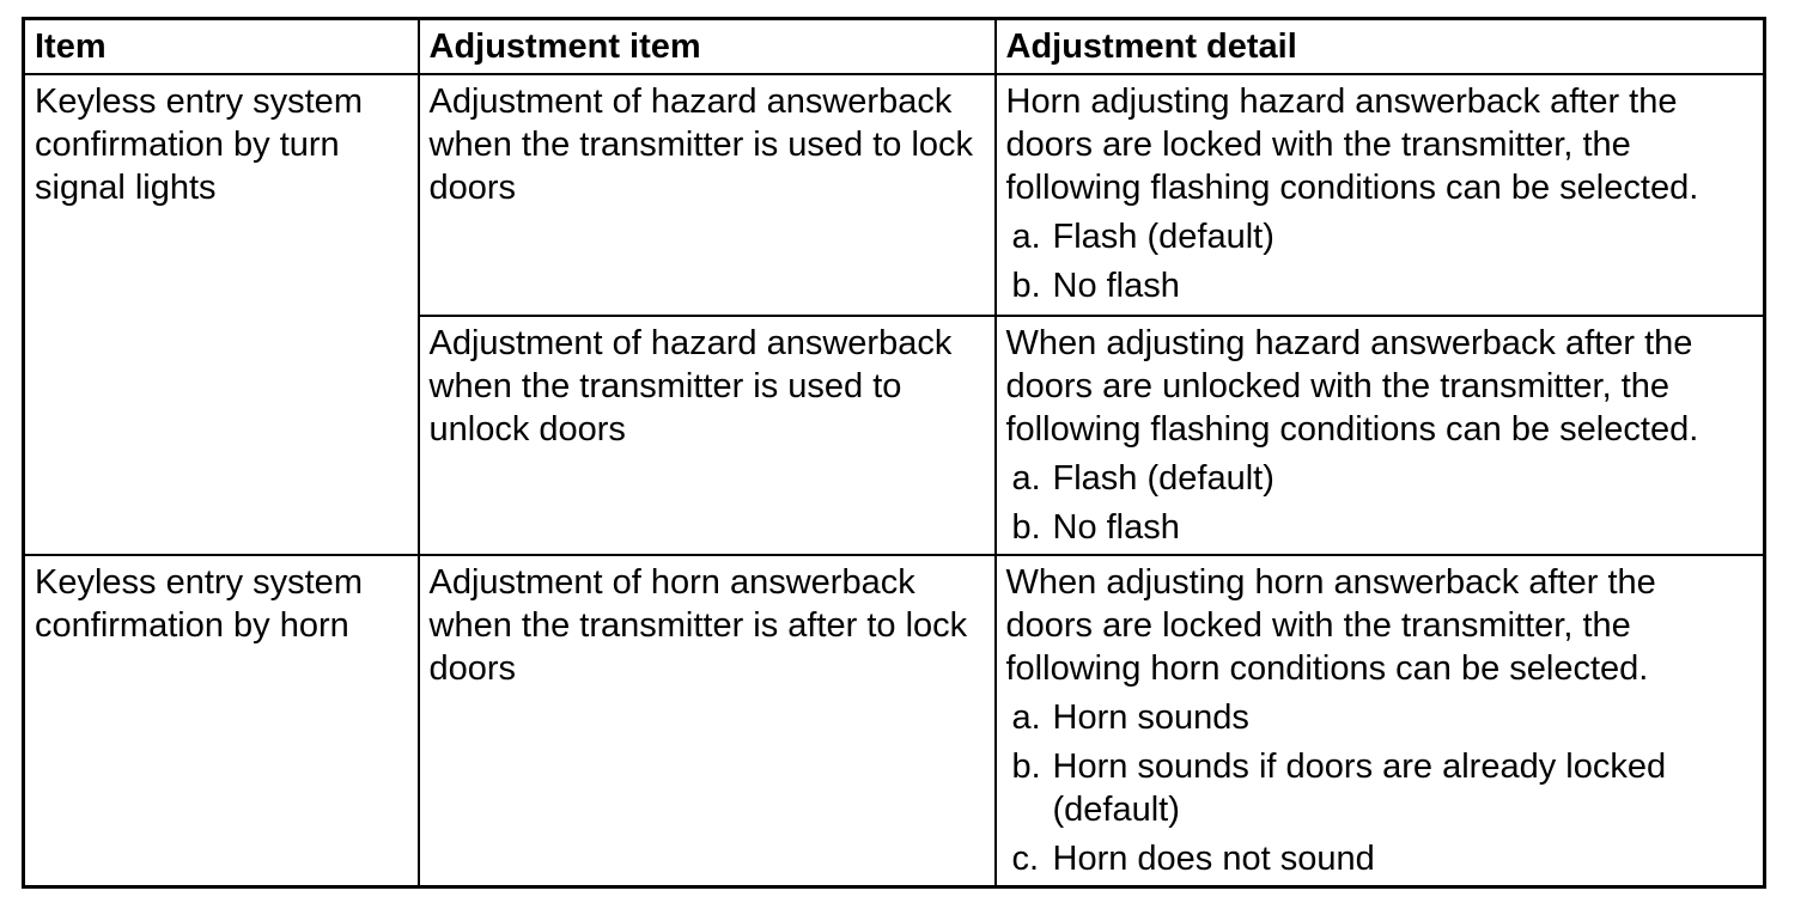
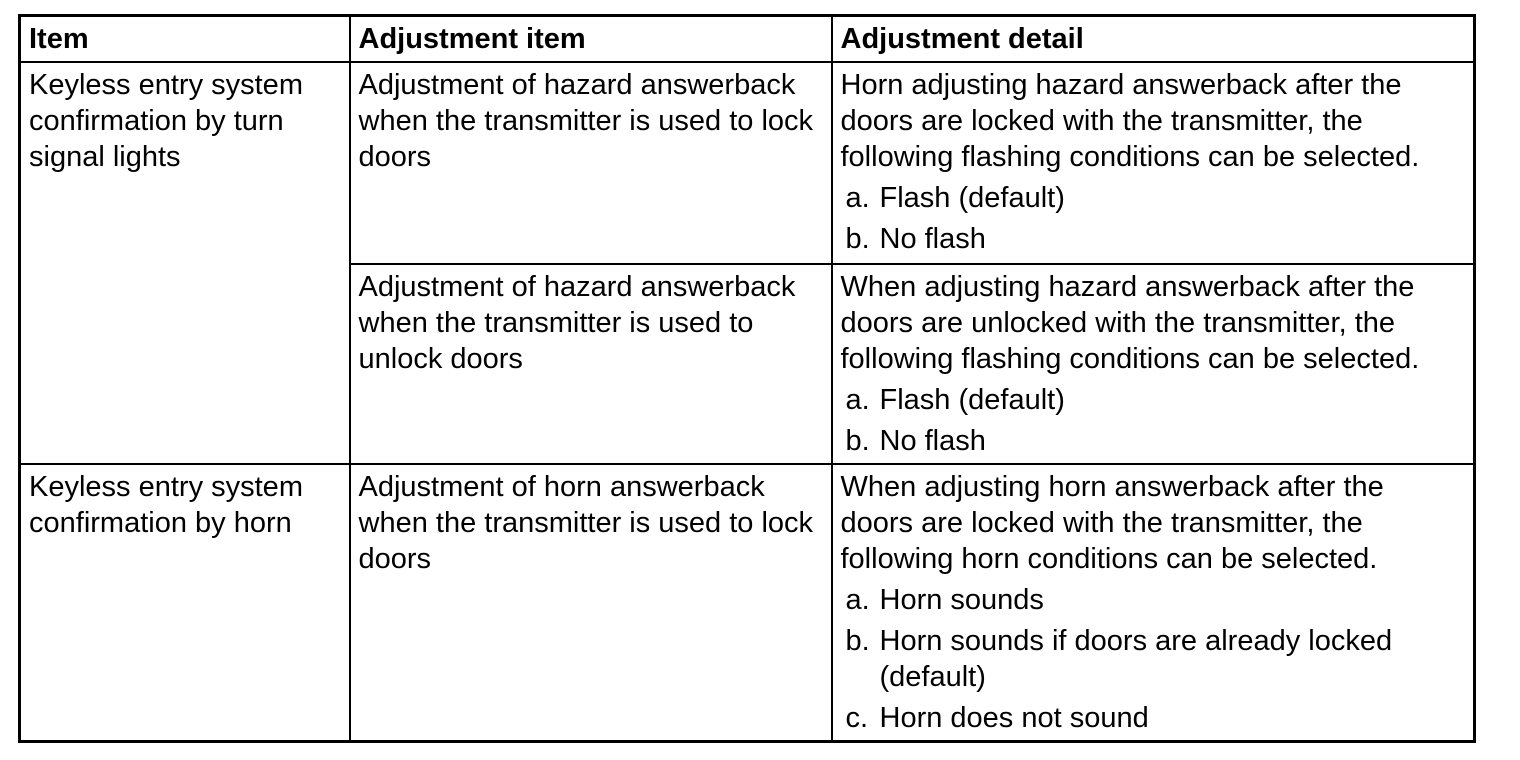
  Item	Adjustment item	Adjustment detail
  Keyless entry system confirmation by turn signal lights	Adjustment of hazard answerback when the transmitter is used to lock doors	Horn adjusting hazard answerback after the doors are locked with the transmitter, the following flashing conditions can be selected. a. Flash (default) b. No flash
  Adjustment of hazard answerback when the transmitter is used to unlock doors	When adjusting hazard answerback after the doors are unlocked with the transmitter, the following flashing conditions can be selected. a. Flash (default) b. No flash
- Keyless entry system confirmation by horn	Adjustment of horn answerback when the transmitter is after to lock doors	When adjusting horn answerback after the doors are locked with the transmitter, the following horn conditions can be selected. a. Horn sounds b. Horn sounds if doors are already locked (default) c. Horn does not sound
+ Keyless entry system confirmation by horn	Adjustment of horn answerback when the transmitter is used to lock doors	When adjusting horn answerback after the doors are locked with the transmitter, the following horn conditions can be selected. a. Horn sounds b. Horn sounds if doors are already locked (default) c. Horn does not sound
